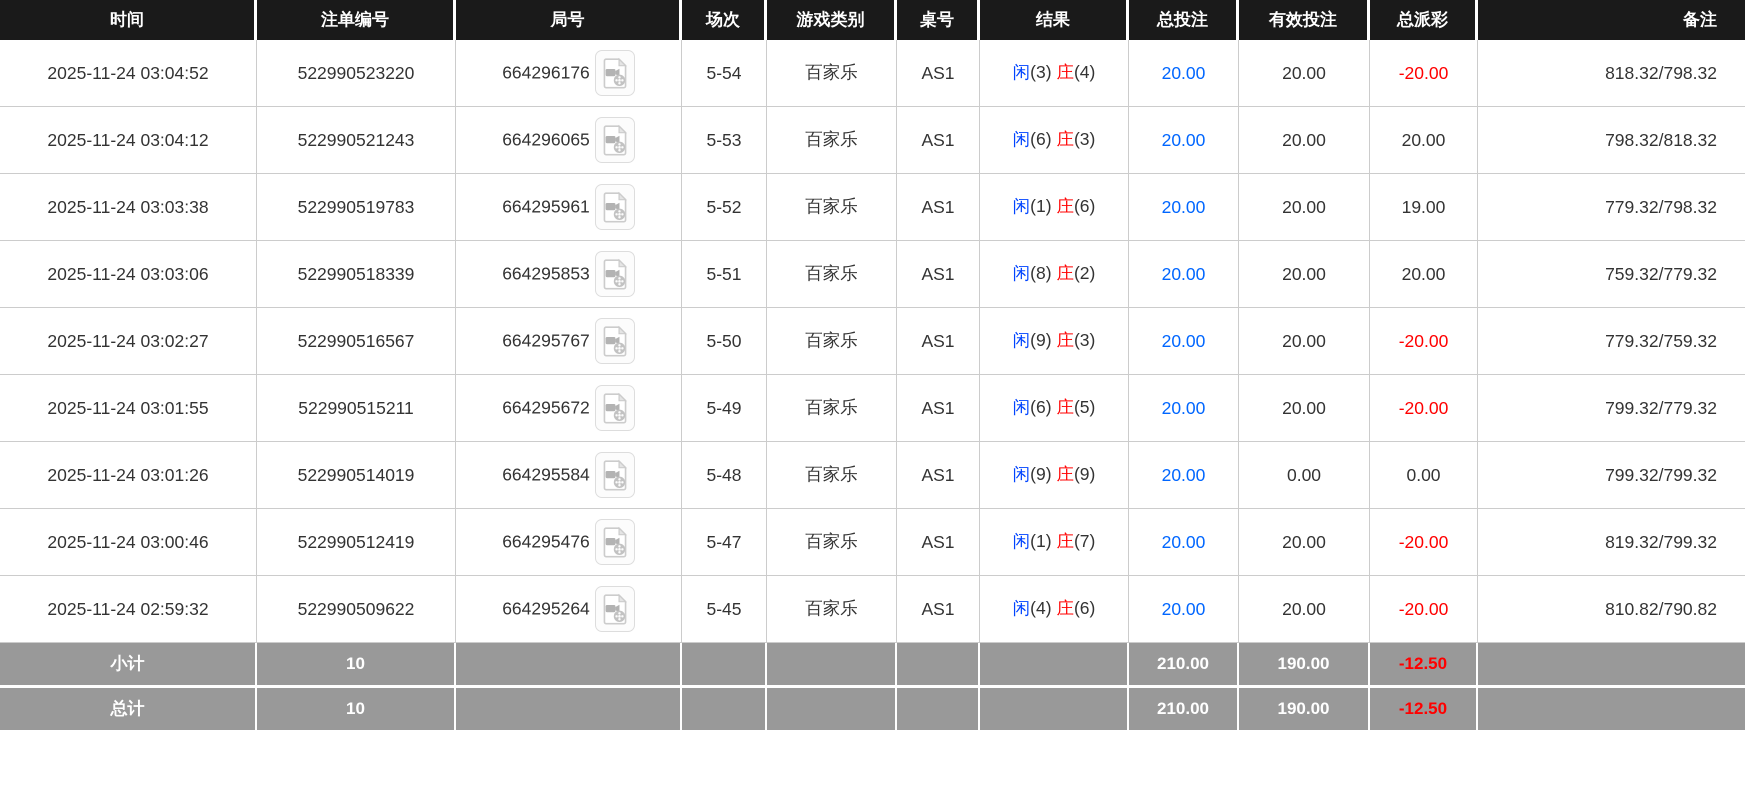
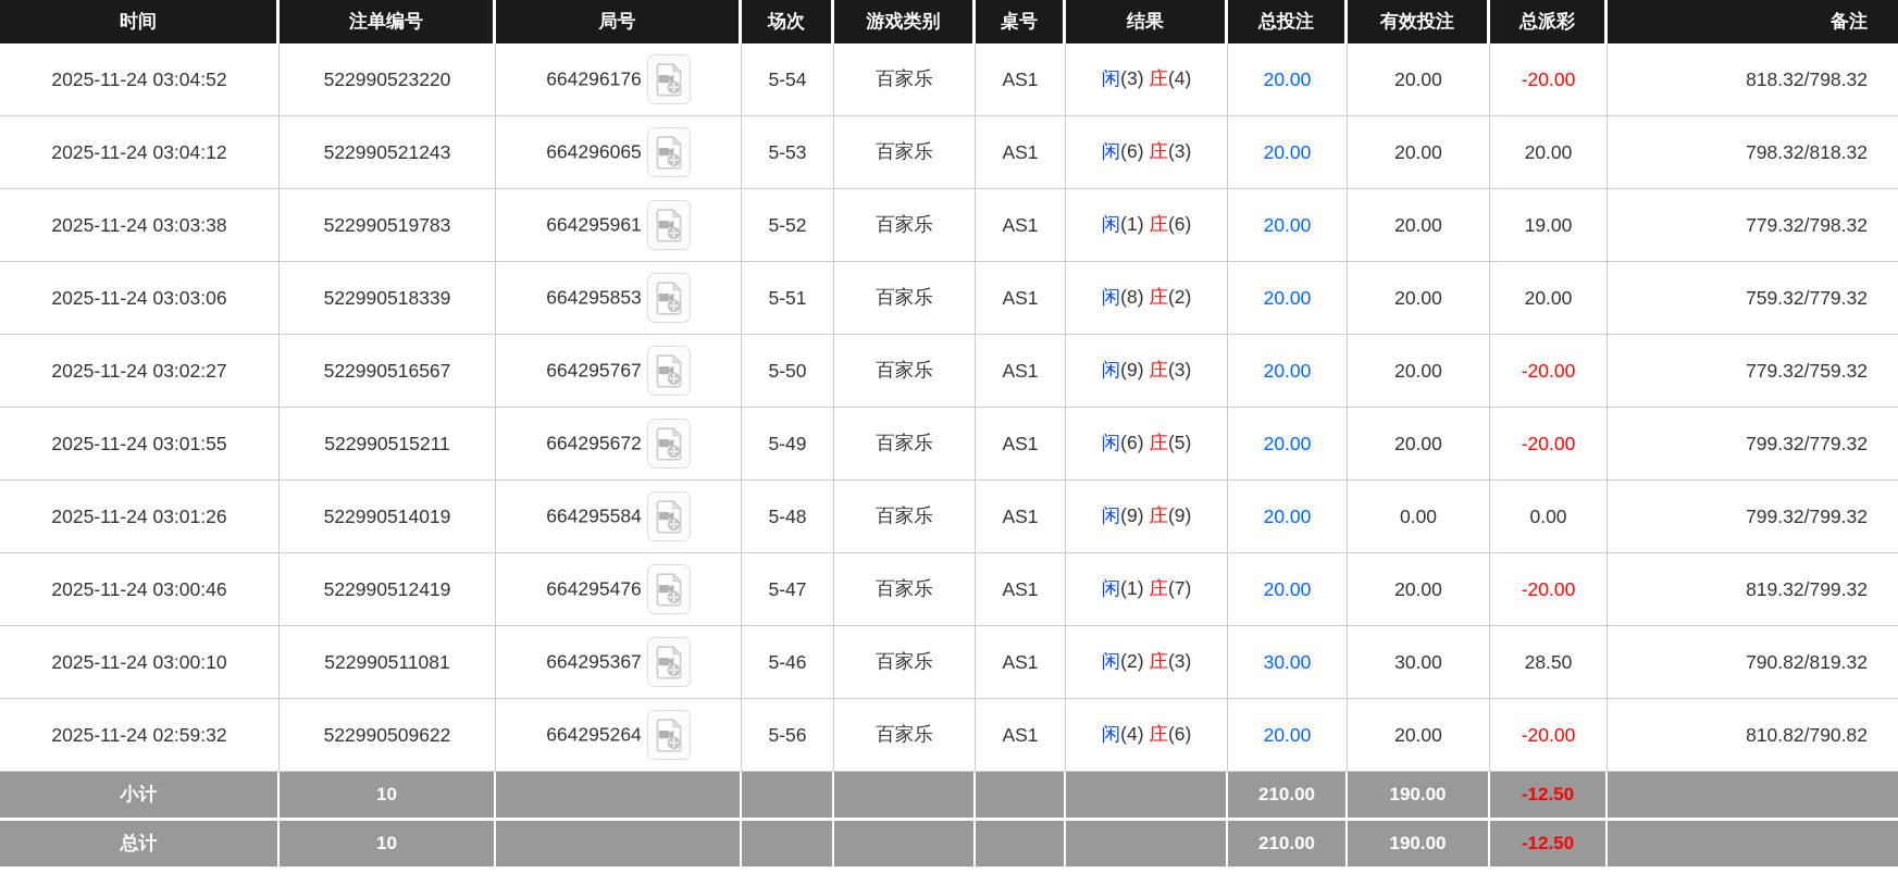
  时间	注单编号	局号	场次	游戏类别	桌号	结果	总投注	有效投注	总派彩	备注
  2025-11-24 03:04:52	522990523220	664296176	5-54	百家乐	AS1	闲(3) 庄(4)	20.00	20.00	-20.00	818.32/798.32
  2025-11-24 03:04:12	522990521243	664296065	5-53	百家乐	AS1	闲(6) 庄(3)	20.00	20.00	20.00	798.32/818.32
  2025-11-24 03:03:38	522990519783	664295961	5-52	百家乐	AS1	闲(1) 庄(6)	20.00	20.00	19.00	779.32/798.32
  2025-11-24 03:03:06	522990518339	664295853	5-51	百家乐	AS1	闲(8) 庄(2)	20.00	20.00	20.00	759.32/779.32
  2025-11-24 03:02:27	522990516567	664295767	5-50	百家乐	AS1	闲(9) 庄(3)	20.00	20.00	-20.00	779.32/759.32
  2025-11-24 03:01:55	522990515211	664295672	5-49	百家乐	AS1	闲(6) 庄(5)	20.00	20.00	-20.00	799.32/779.32
  2025-11-24 03:01:26	522990514019	664295584	5-48	百家乐	AS1	闲(9) 庄(9)	20.00	0.00	0.00	799.32/799.32
  2025-11-24 03:00:46	522990512419	664295476	5-47	百家乐	AS1	闲(1) 庄(7)	20.00	20.00	-20.00	819.32/799.32
+ 2025-11-24 03:00:10	522990511081	664295367	5-46	百家乐	AS1	闲(2) 庄(3)	30.00	30.00	28.50	790.82/819.32
- 2025-11-24 02:59:32	522990509622	664295264	5-45	百家乐	AS1	闲(4) 庄(6)	20.00	20.00	-20.00	810.82/790.82
+ 2025-11-24 02:59:32	522990509622	664295264	5-56	百家乐	AS1	闲(4) 庄(6)	20.00	20.00	-20.00	810.82/790.82
  小计	10						210.00	190.00	-12.50
  总计	10						210.00	190.00	-12.50
